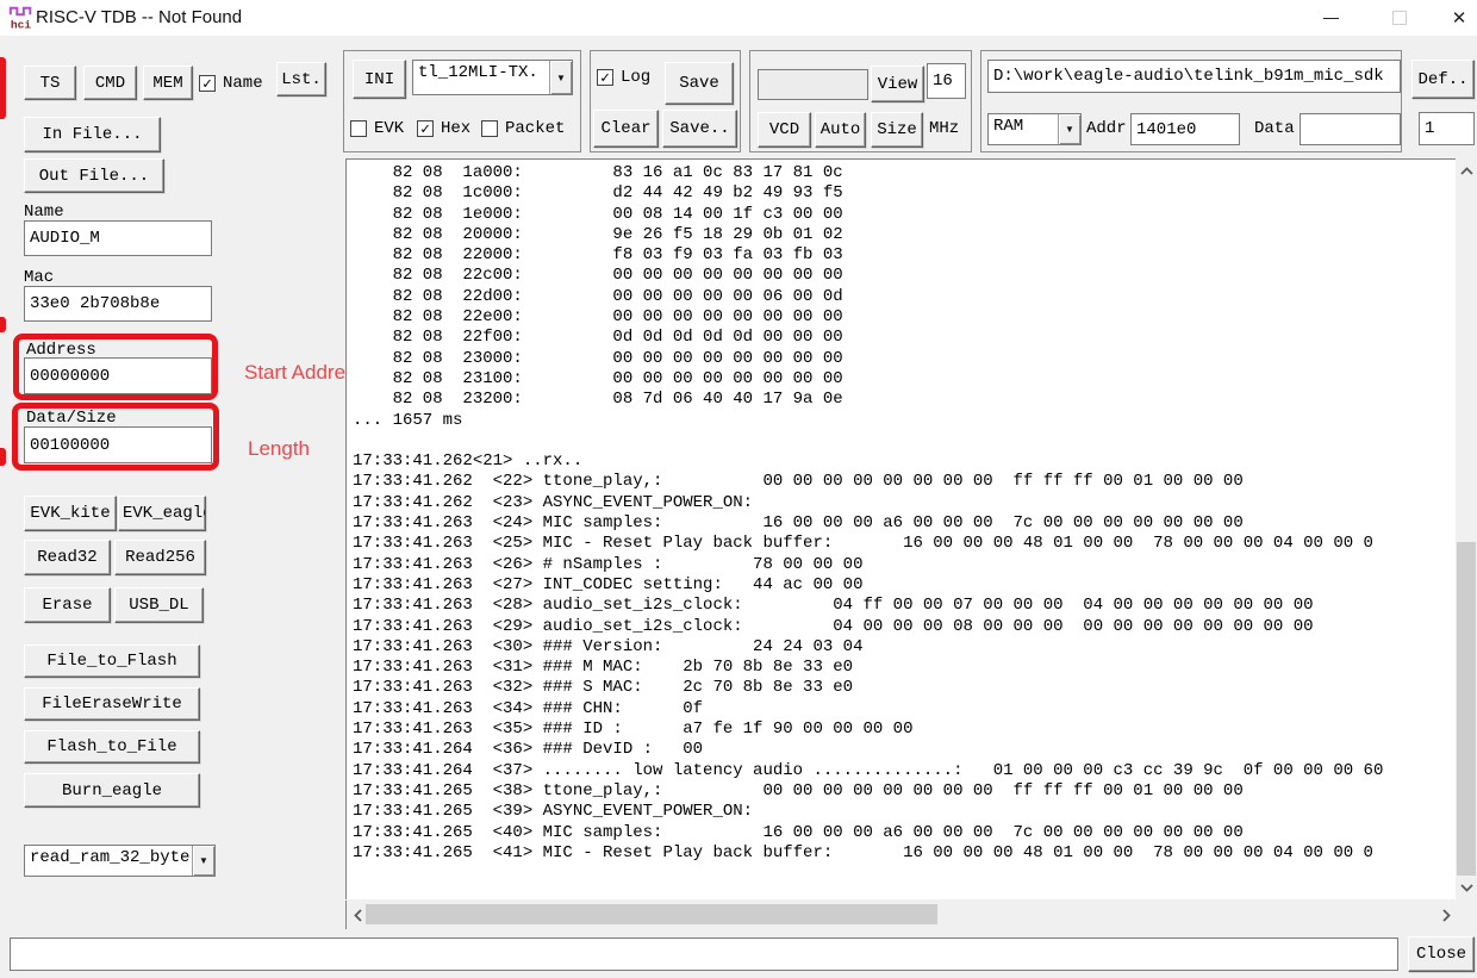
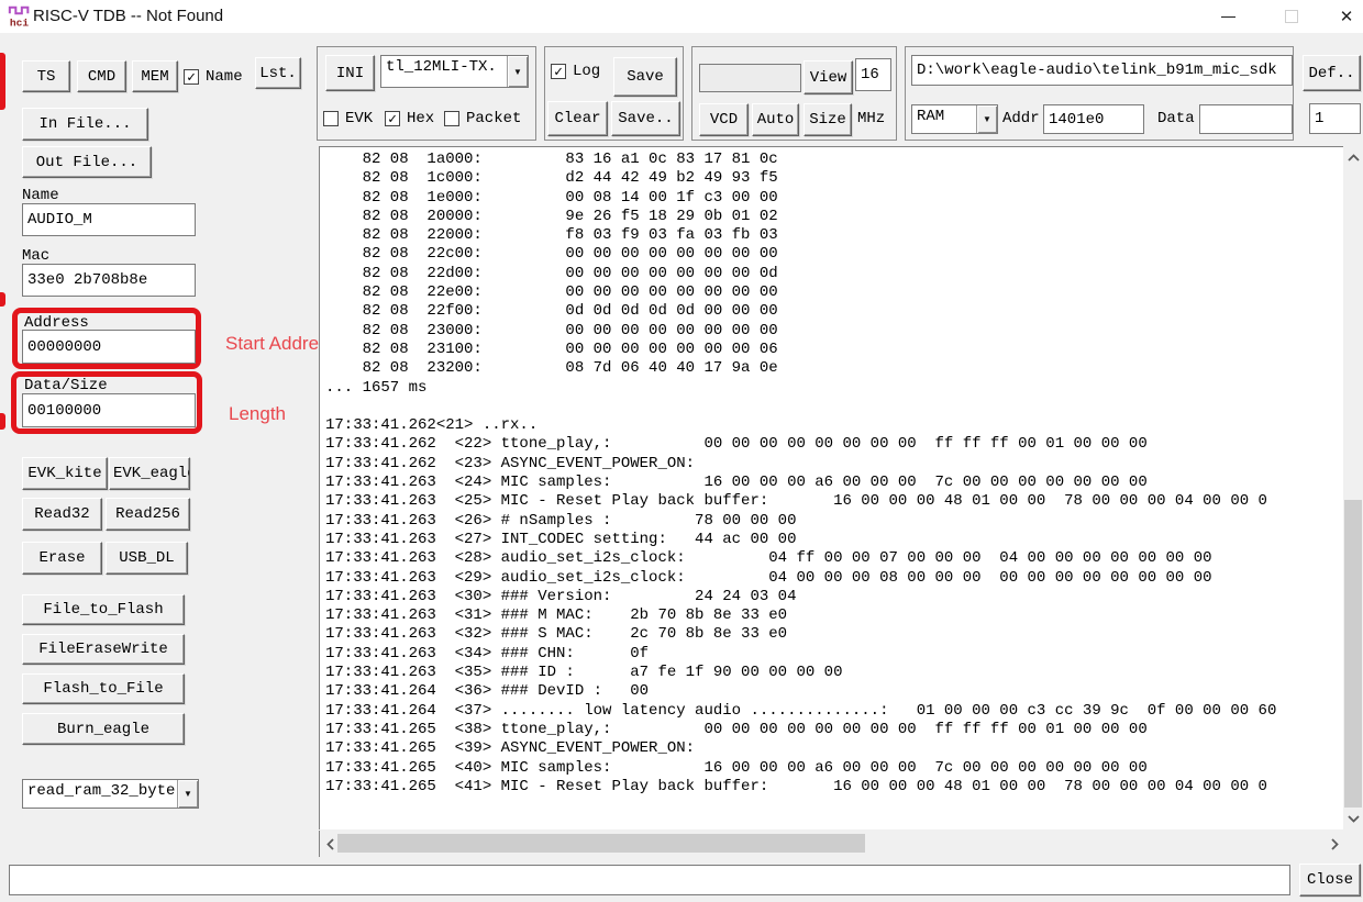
  hci
  RISC-V TDB -- Not Found
  ✕
  TS
  CMD
  MEM
  ✓
  Name
  Lst.
  In File...
  Out File...
  INI
  tl_12MLI-TX.
  ▼
  EVK
  ✓
  Hex
  Packet
  ✓
  Log
  Save
  Clear
  Save..
  View
  16
  VCD
  Auto
  Size
  MHz
  D:\work\eagle-audio\telink_b91m_mic_sdk
  Def..
  RAM
  ▼
  Addr
  1401e0
  Data
  1
  Name
  AUDIO_M
  Mac
  33e0 2b708b8e
  Address
  00000000
  Start Addre
  Data/Size
  00100000
  Length
  EVK_kite
  EVK_eagl
  Read32
  Read256
  Erase
  USB_DL
  File_to_Flash
  FileEraseWrite
  Flash_to_File
  Burn_eagle
  read_ram_32_byte
  ▼
  82 08 1a000: 83 16 a1 0c 83 17 81 0c
  82 08 1c000: d2 44 42 49 b2 49 93 f5
  82 08 1e000: 00 08 14 00 1f c3 00 00
  82 08 20000: 9e 26 f5 18 29 0b 01 02
  82 08 22000: f8 03 f9 03 fa 03 fb 03
  82 08 22c00: 00 00 00 00 00 00 00 00
- 82 08 22d00: 00 00 00 00 00 06 00 0d
+ 82 08 22d00: 00 00 00 00 00 00 00 0d
  82 08 22e00: 00 00 00 00 00 00 00 00
  82 08 22f00: 0d 0d 0d 0d 0d 00 00 00
  82 08 23000: 00 00 00 00 00 00 00 00
- 82 08 23100: 00 00 00 00 00 00 00 00
+ 82 08 23100: 00 00 00 00 00 00 00 06
  82 08 23200: 08 7d 06 40 40 17 9a 0e
  ... 1657 ms
  17:33:41.262<21> ..rx..
  17:33:41.262 <22> ttone_play,: 00 00 00 00 00 00 00 00 ff ff ff 00 01 00 00 00
  17:33:41.262 <23> ASYNC_EVENT_POWER_ON:
  17:33:41.263 <24> MIC samples: 16 00 00 00 a6 00 00 00 7c 00 00 00 00 00 00 00
  17:33:41.263 <25> MIC - Reset Play back buffer: 16 00 00 00 48 01 00 00 78 00 00 00 04 00 00 0
  17:33:41.263 <26> # nSamples : 78 00 00 00
  17:33:41.263 <27> INT_CODEC setting: 44 ac 00 00
  17:33:41.263 <28> audio_set_i2s_clock: 04 ff 00 00 07 00 00 00 04 00 00 00 00 00 00 00
  17:33:41.263 <29> audio_set_i2s_clock: 04 00 00 00 08 00 00 00 00 00 00 00 00 00 00 00
  17:33:41.263 <30> ### Version: 24 24 03 04
  17:33:41.263 <31> ### M MAC: 2b 70 8b 8e 33 e0
  17:33:41.263 <32> ### S MAC: 2c 70 8b 8e 33 e0
  17:33:41.263 <34> ### CHN: 0f
  17:33:41.263 <35> ### ID : a7 fe 1f 90 00 00 00 00
  17:33:41.264 <36> ### DevID : 00
  17:33:41.264 <37> ........ low latency audio ..............: 01 00 00 00 c3 cc 39 9c 0f 00 00 00 60
  17:33:41.265 <38> ttone_play,: 00 00 00 00 00 00 00 00 ff ff ff 00 01 00 00 00
  17:33:41.265 <39> ASYNC_EVENT_POWER_ON:
  17:33:41.265 <40> MIC samples: 16 00 00 00 a6 00 00 00 7c 00 00 00 00 00 00 00
  17:33:41.265 <41> MIC - Reset Play back buffer: 16 00 00 00 48 01 00 00 78 00 00 00 04 00 00 0
  Close
